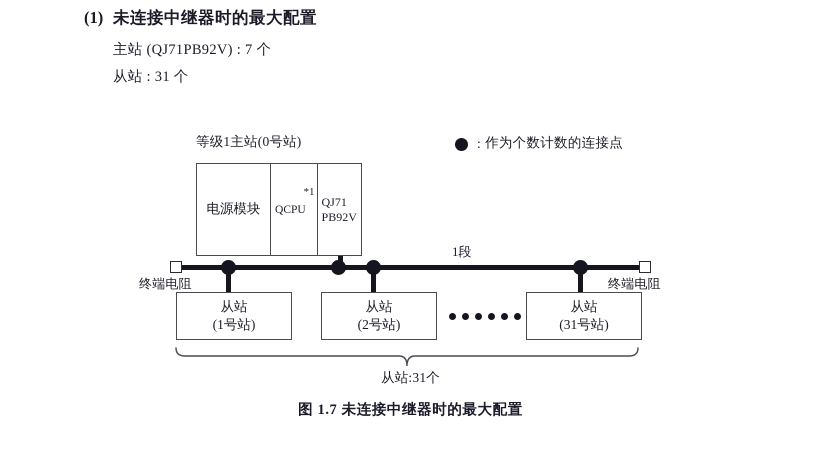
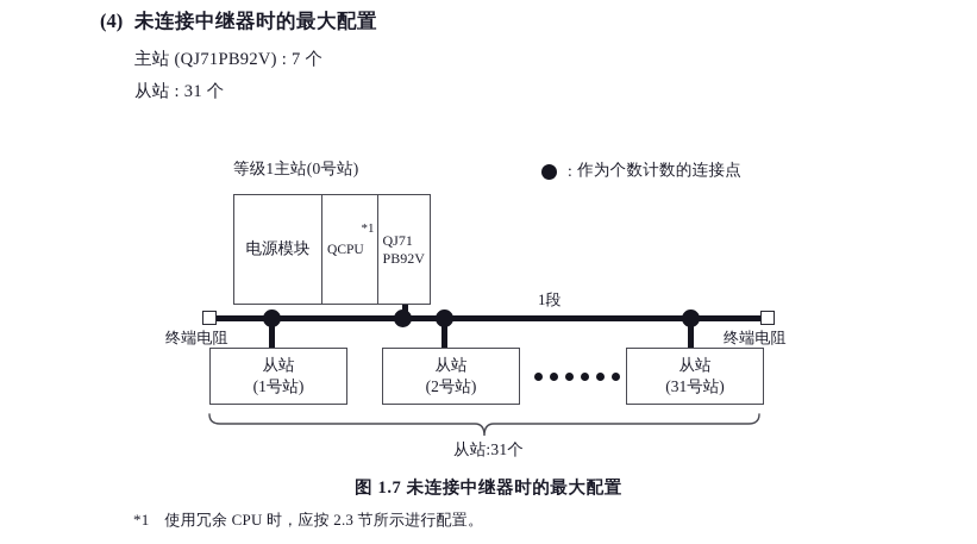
- (1)
+ (4)
  未连接中继器时的最大配置
  主站 (QJ71PB92V) : 7 个
  从站 : 31 个
  :
  作为个数计数的连接点
  等级1主站(0号站)
  电源模块
  QCPU
  *1
  QJ71
  PB92V
  终端电阻
  终端电阻
  1段
  从站
  (1号站)
  从站
  (2号站)
  从站
  (31号站)
  从站:31个
  图 1.7 未连接中继器时的最大配置
+ *1 使用冗余 CPU 时，应按 2.3 节所示进行配置。
